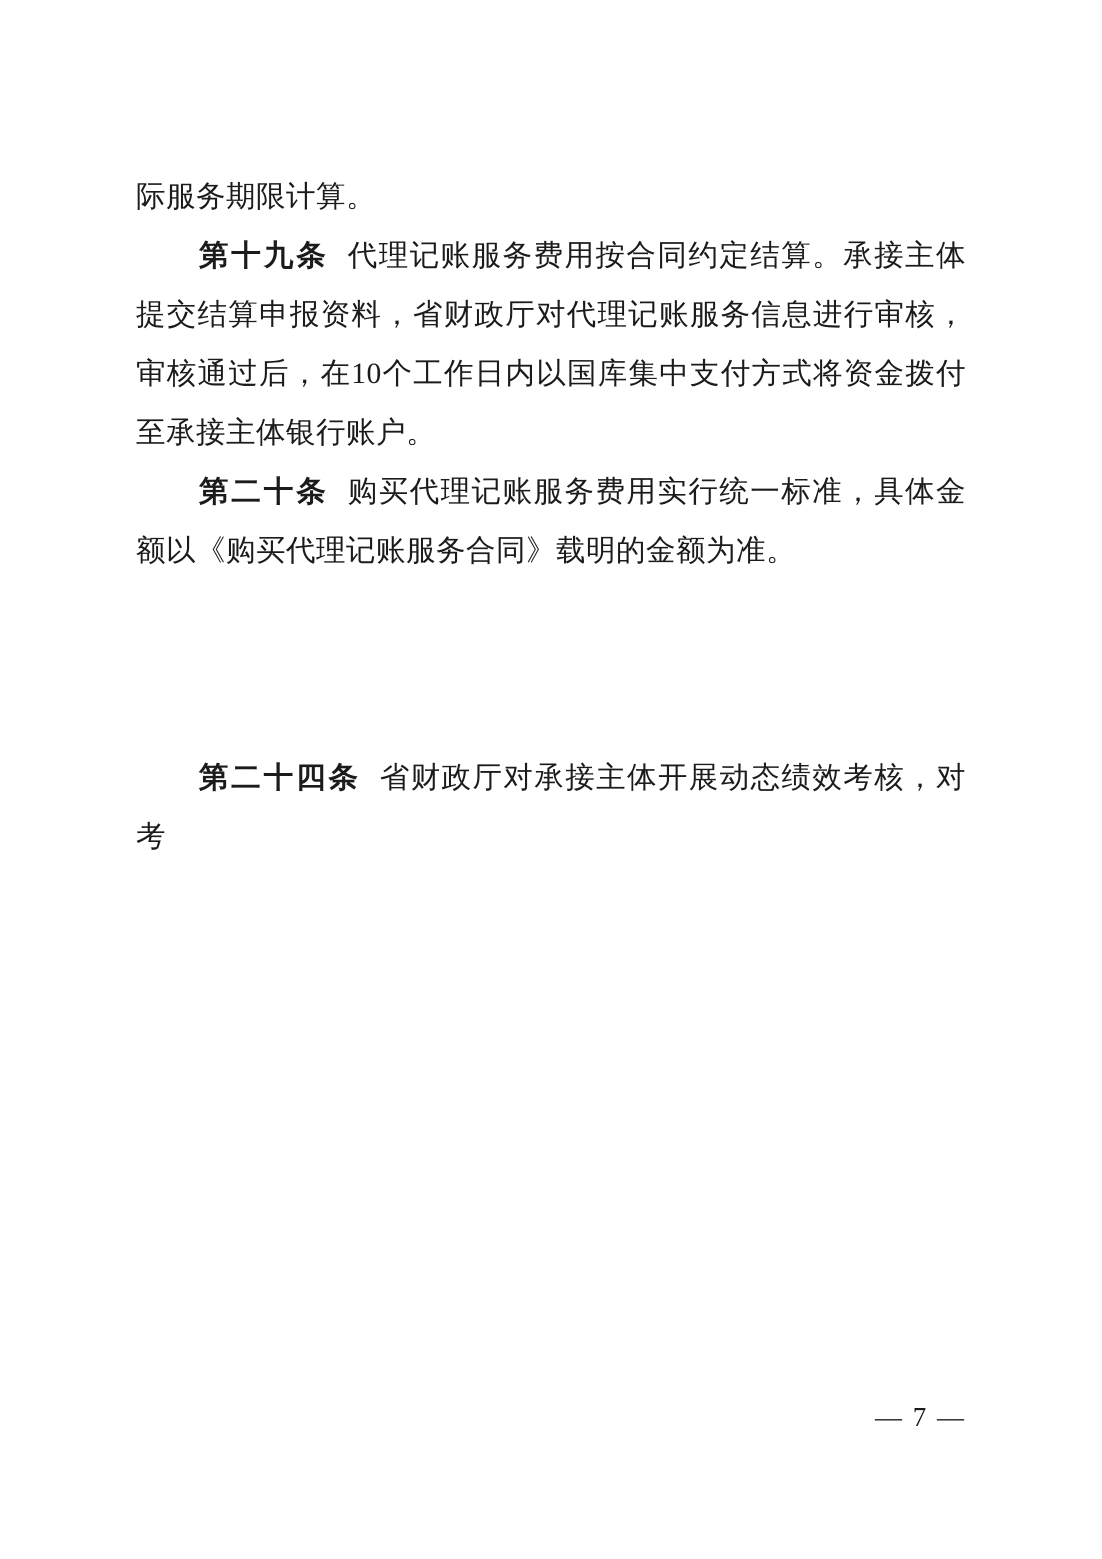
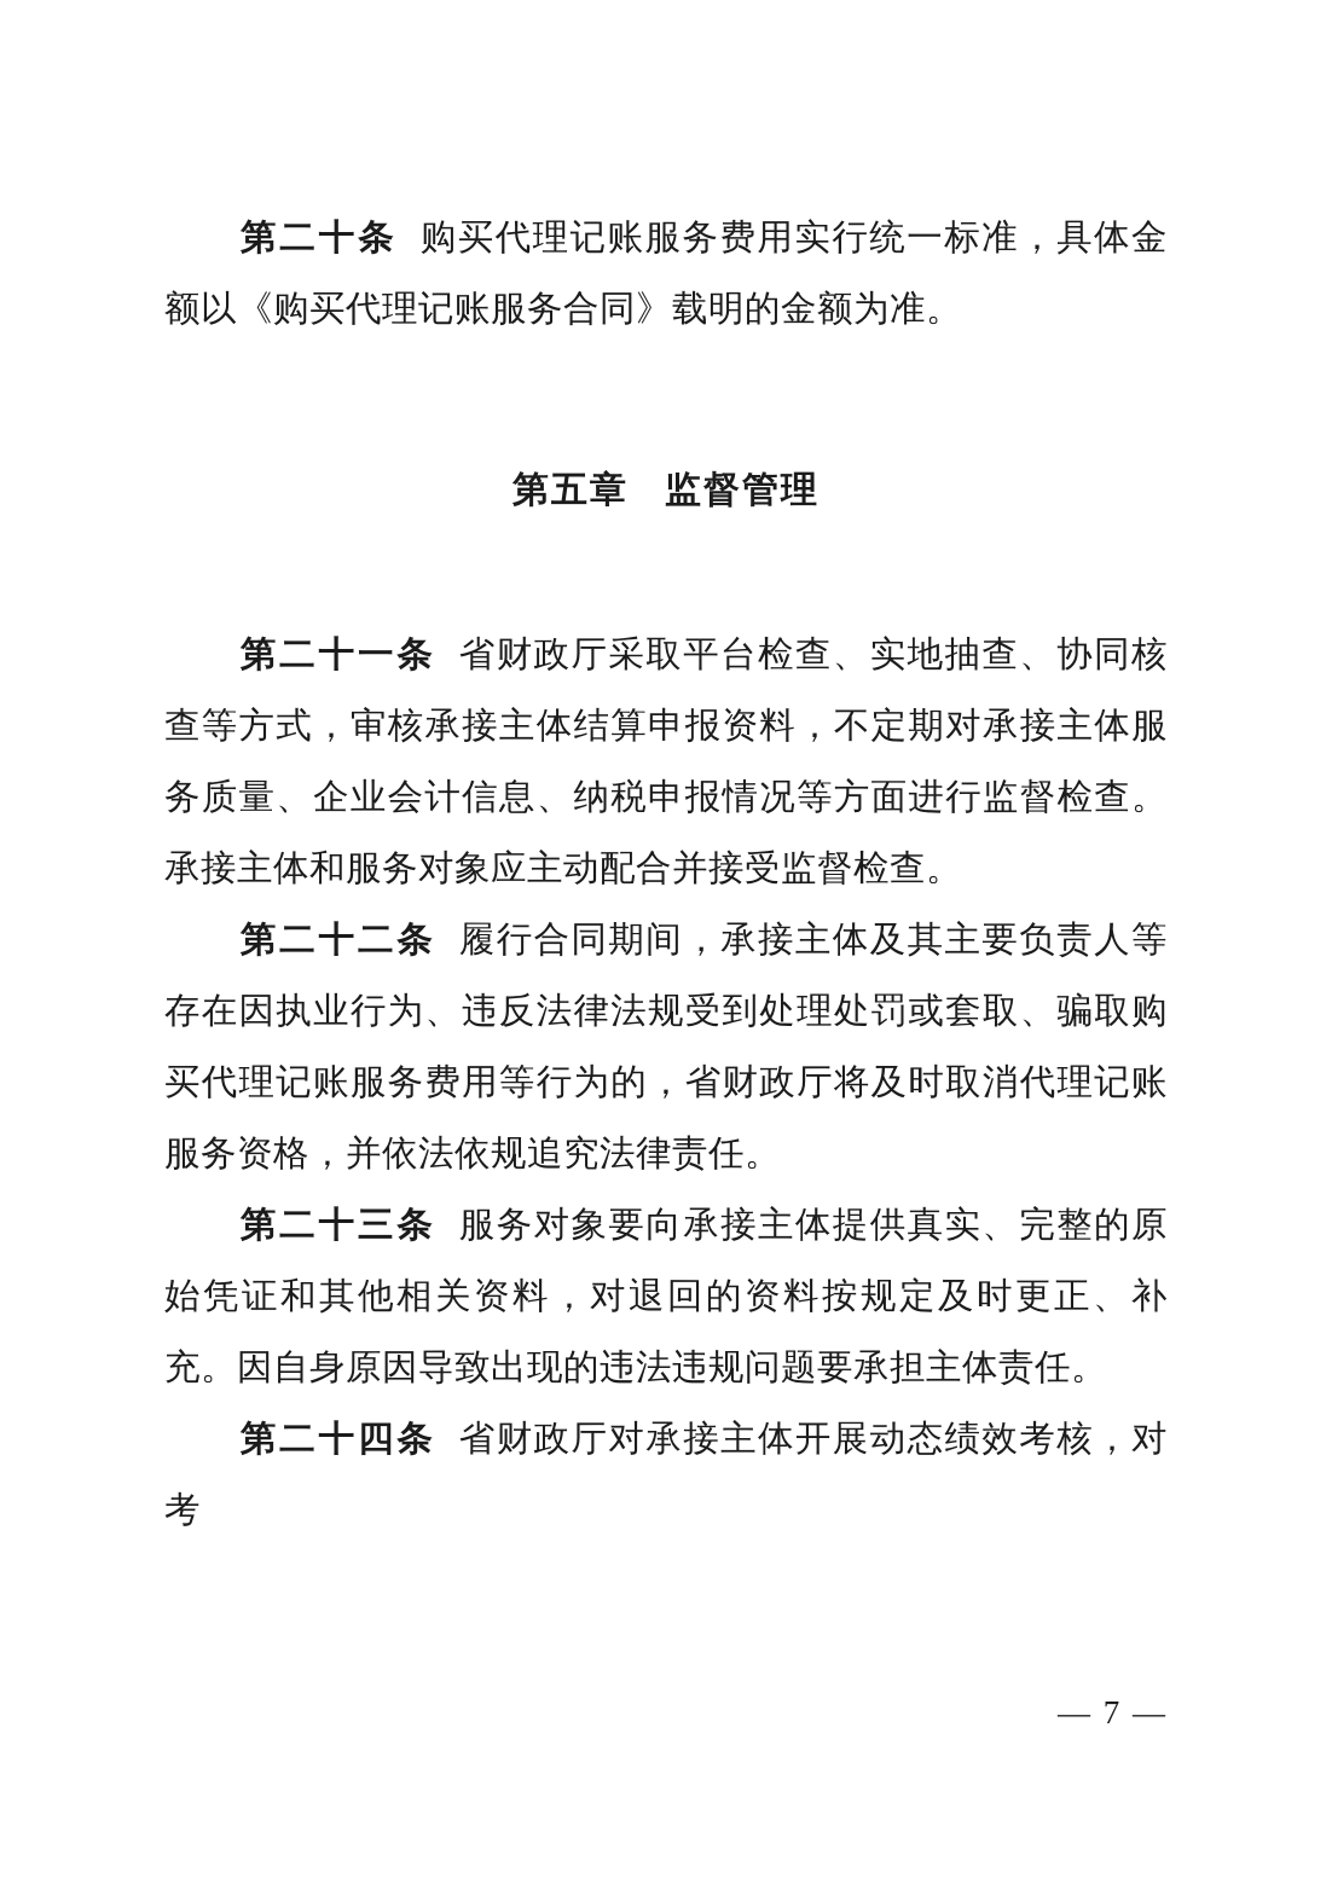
- 际服务期限计算。
- 第十九条 代理记账服务费用按合同约定结算。承接主体提交结算申报资料，省财政厅对代理记账服务信息进行审核，审核通过后，在10个工作日内以国库集中支付方式将资金拨付至承接主体银行账户。
  第二十条 购买代理记账服务费用实行统一标准，具体金额以《购买代理记账服务合同》载明的金额为准。
+ 第五章 监督管理
+ 第二十一条 省财政厅采取平台检查、实地抽查、协同核查等方式，审核承接主体结算申报资料，不定期对承接主体服务质量、企业会计信息、纳税申报情况等方面进行监督检查。承接主体和服务对象应主动配合并接受监督检查。
+ 第二十二条 履行合同期间，承接主体及其主要负责人等存在因执业行为、违反法律法规受到处理处罚或套取、骗取购买代理记账服务费用等行为的，省财政厅将及时取消代理记账服务资格，并依法依规追究法律责任。
+ 第二十三条 服务对象要向承接主体提供真实、完整的原始凭证和其他相关资料，对退回的资料按规定及时更正、补充。因自身原因导致出现的违法违规问题要承担主体责任。
  第二十四条 省财政厅对承接主体开展动态绩效考核，对考
  — 7 —
